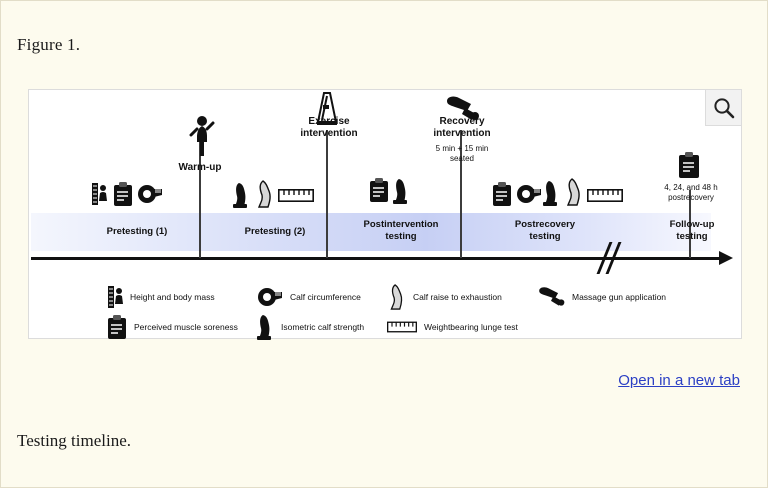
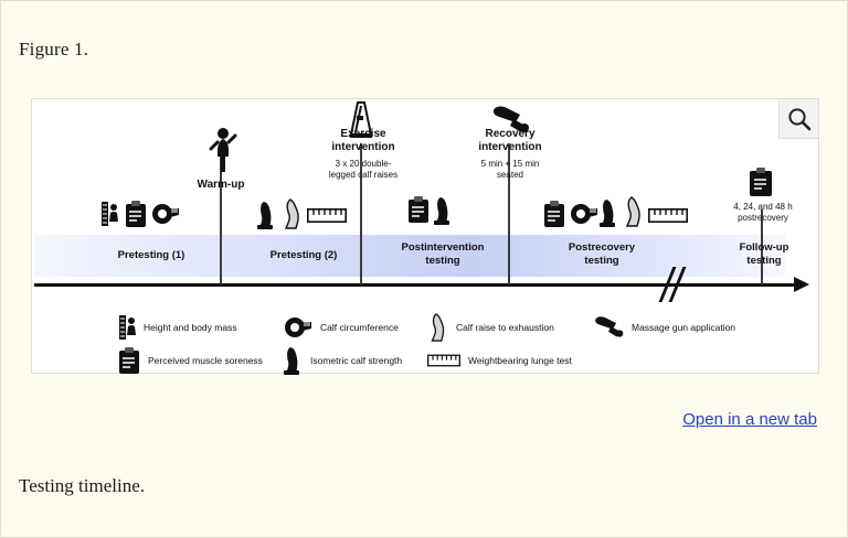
  Figure 1.
  Warm-up
  Exercise
  intervention
+ 3 x 20 double-
+ legged calf raises
  Recovery
  intervention
  5 min + 15 min
  seated
  4, 24, and 48 h
  postrecovery
  Pretesting (1)
  Pretesting (2)
  Postintervention
  testing
  Postrecovery
  testing
  Follow-up
  testing
  Height and body mass
  Calf circumference
  Calf raise to exhaustion
  Massage gun application
  Perceived muscle soreness
  Isometric calf strength
  Weightbearing lunge test
  Open in a new tab
  Testing timeline.
